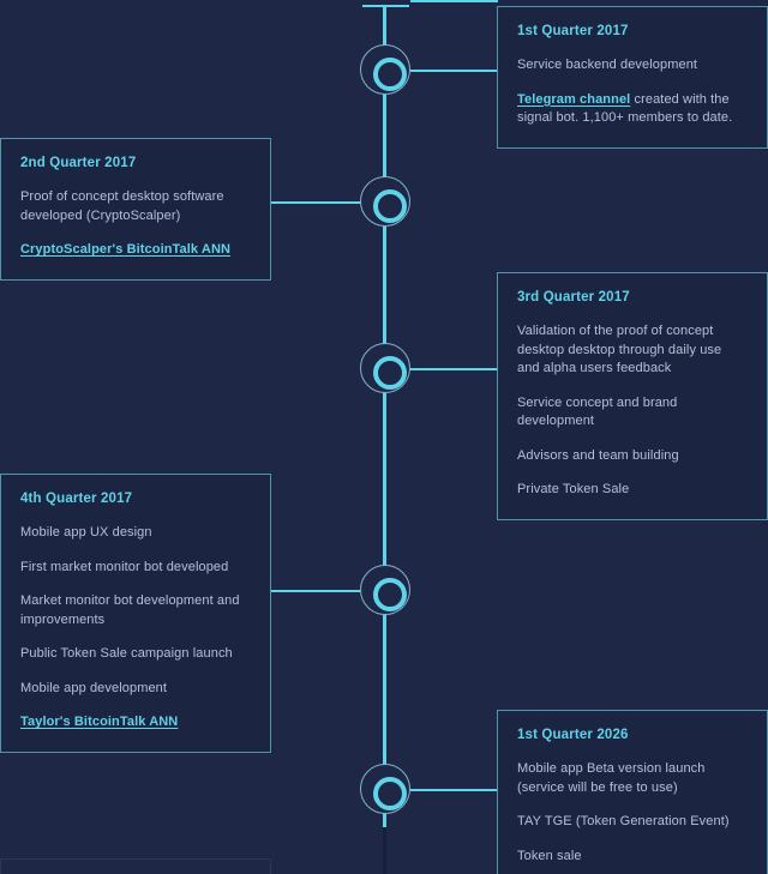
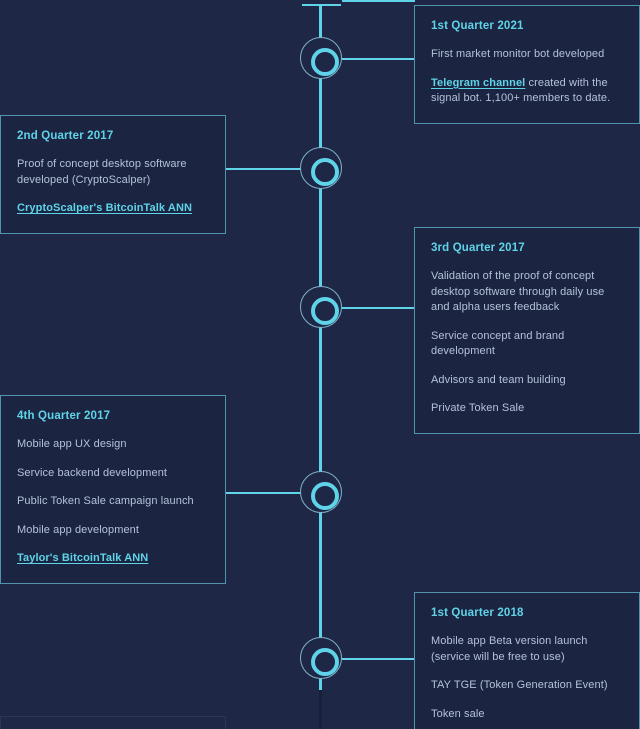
- 1st Quarter 2017
+ 1st Quarter 2021
- Service backend development
+ First market monitor bot developed
  Telegram channel created with the signal bot. 1,100+ members to date.
  2nd Quarter 2017
  Proof of concept desktop software developed (CryptoScalper)
  CryptoScalper's BitcoinTalk ANN
  3rd Quarter 2017
- Validation of the proof of concept desktop desktop through daily use and alpha users feedback
+ Validation of the proof of concept desktop software through daily use and alpha users feedback
  Service concept and brand development
  Advisors and team building
  Private Token Sale
  4th Quarter 2017
  Mobile app UX design
- First market monitor bot developed
+ Service backend development
- Market monitor bot development and improvements
  Public Token Sale campaign launch
  Mobile app development
  Taylor's BitcoinTalk ANN
- 1st Quarter 2026
+ 1st Quarter 2018
  Mobile app Beta version launch (service will be free to use)
  TAY TGE (Token Generation Event)
  Token sale
